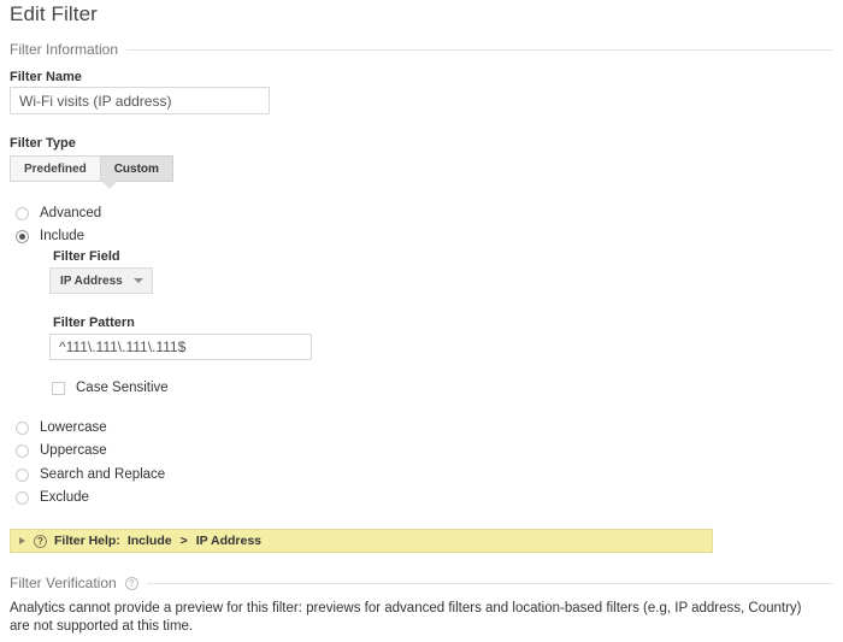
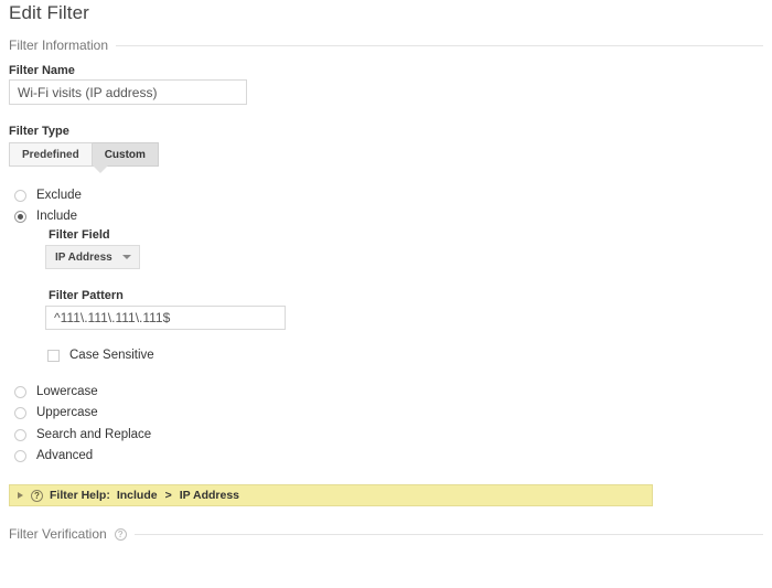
  Edit Filter
  Filter Information
  Filter Name
  Wi-Fi visits (IP address)
  Filter Type
  Predefined
  Custom
- Advanced
+ Exclude
  Include
  Filter Field
  IP Address
  Filter Pattern
  ^111\.111\.111\.111$
  Case Sensitive
  Lowercase
  Uppercase
  Search and Replace
- Exclude
+ Advanced
  ?
  Filter Help:
  Include
  >
  IP Address
  Filter Verification
  ?
- Analytics cannot provide a preview for this filter: previews for advanced filters and location-based filters (e.g, IP address, Country) are not supported at this time.
